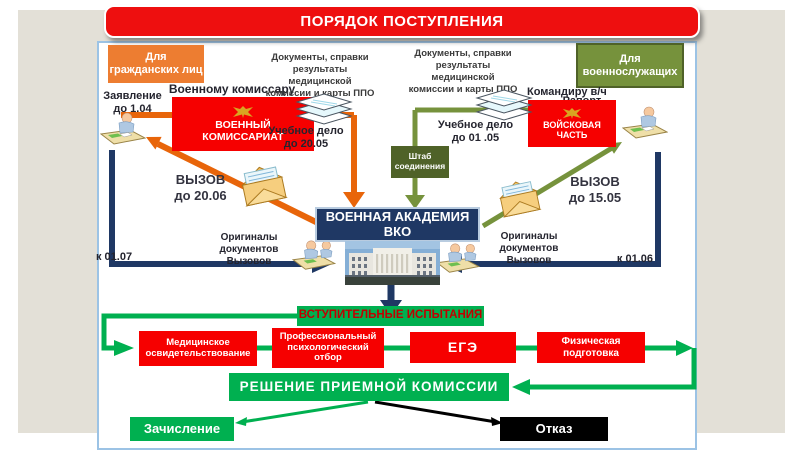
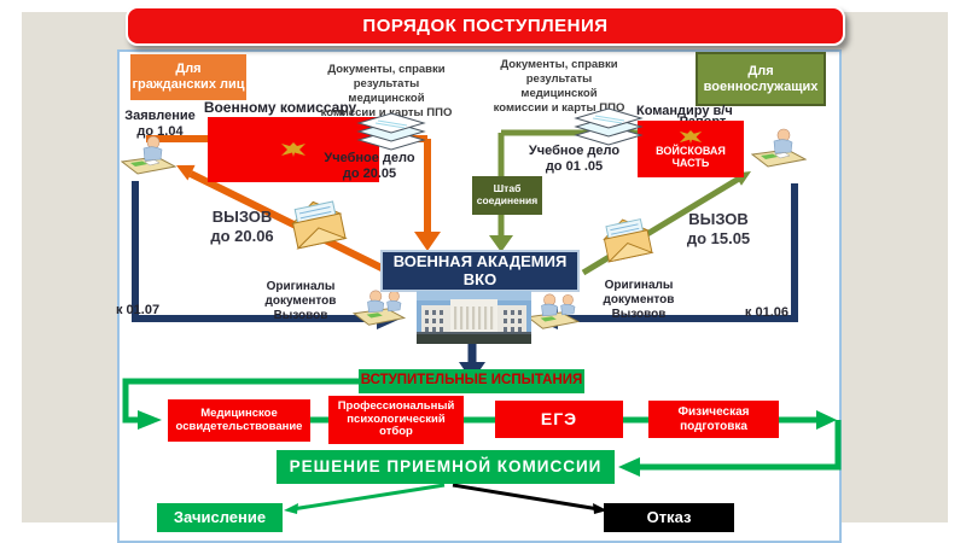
  ПОРЯДОК ПОСТУПЛЕНИЯ
  Для
  гражданских лиц
  Военному комиссару
  Заявление
  до 1.04
- ВОЕННЫЙ
- КОМИССАРИАТ
  Документы, справки
  результаты
  медицинской
  комиссии и карты ППО
  Учебное дело
  до 20.05
  ВЫЗОВ
  до 20.06
  Оригиналы
  документов
  Вызовов
  к 01.07
  Для
  военнослужащих
  Командиру в/ч
  ВОЙСКОВАЯ
  ЧАСТЬ
  Документы, справки
  результаты
  медицинской
  комиссии и карты ППО
  Учебное дело
  до 01 .05
  Штаб
  соединения
  ВЫЗОВ
  до 15.05
  Оригиналы
  документов
  Вызовов
  к 01.06
  ВОЕННАЯ АКАДЕМИЯ
  ВКО
  ВСТУПИТЕЛЬНЫЕ ИСПЫТАНИЯ
  Медицинское
  освидетельствование
  Профессиональный
  психологический
  отбор
  ЕГЭ
  Физическая
  подготовка
  РЕШЕНИЕ ПРИЕМНОЙ КОМИССИИ
  Зачисление
  Отказ
